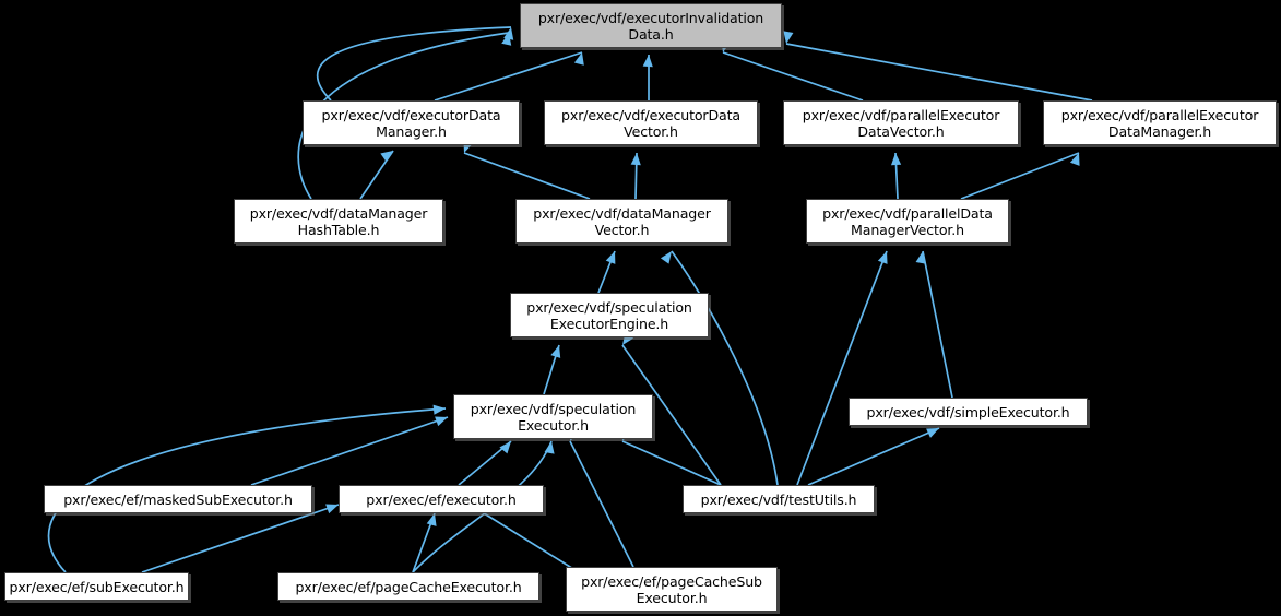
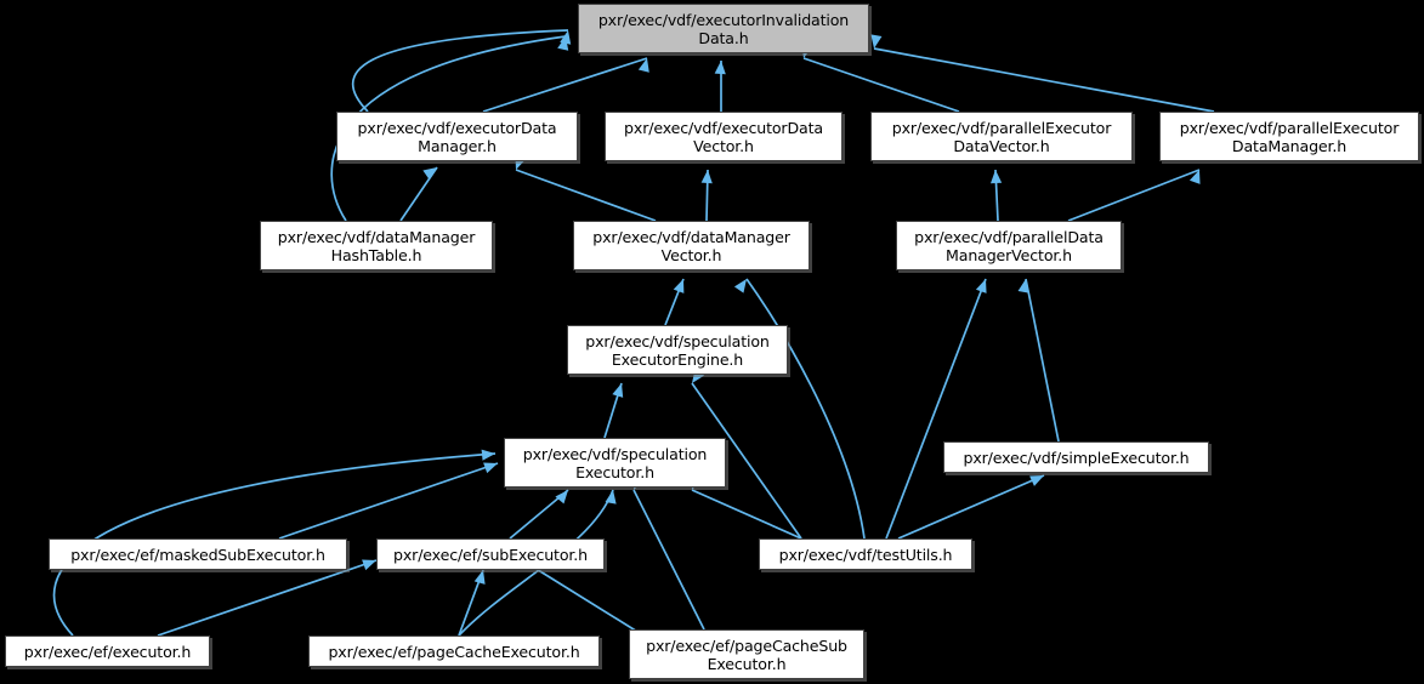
  pxr/exec/vdf/executorInvalidation
  Data.h
  pxr/exec/vdf/executorData
  Manager.h
  pxr/exec/vdf/executorData
  Vector.h
  pxr/exec/vdf/parallelExecutor
  DataVector.h
  pxr/exec/vdf/parallelExecutor
  DataManager.h
  pxr/exec/vdf/dataManager
  HashTable.h
  pxr/exec/vdf/dataManager
  Vector.h
  pxr/exec/vdf/parallelData
  ManagerVector.h
  pxr/exec/vdf/speculation
  ExecutorEngine.h
  pxr/exec/vdf/speculation
  Executor.h
  pxr/exec/vdf/simpleExecutor.h
  pxr/exec/ef/maskedSubExecutor.h
- pxr/exec/ef/executor.h
+ pxr/exec/ef/subExecutor.h
  pxr/exec/vdf/testUtils.h
- pxr/exec/ef/subExecutor.h
+ pxr/exec/ef/executor.h
  pxr/exec/ef/pageCacheExecutor.h
  pxr/exec/ef/pageCacheSub
  Executor.h
